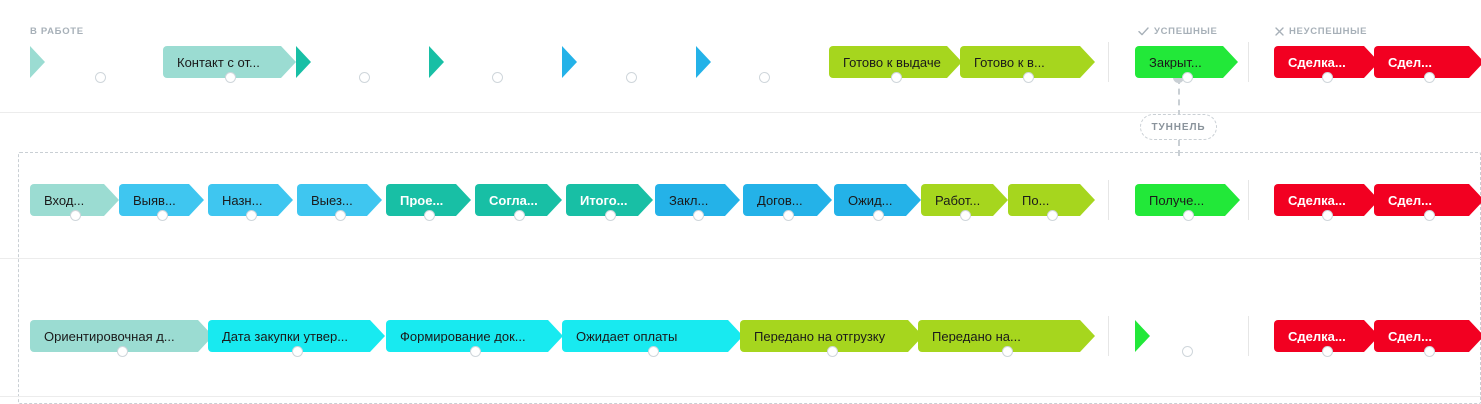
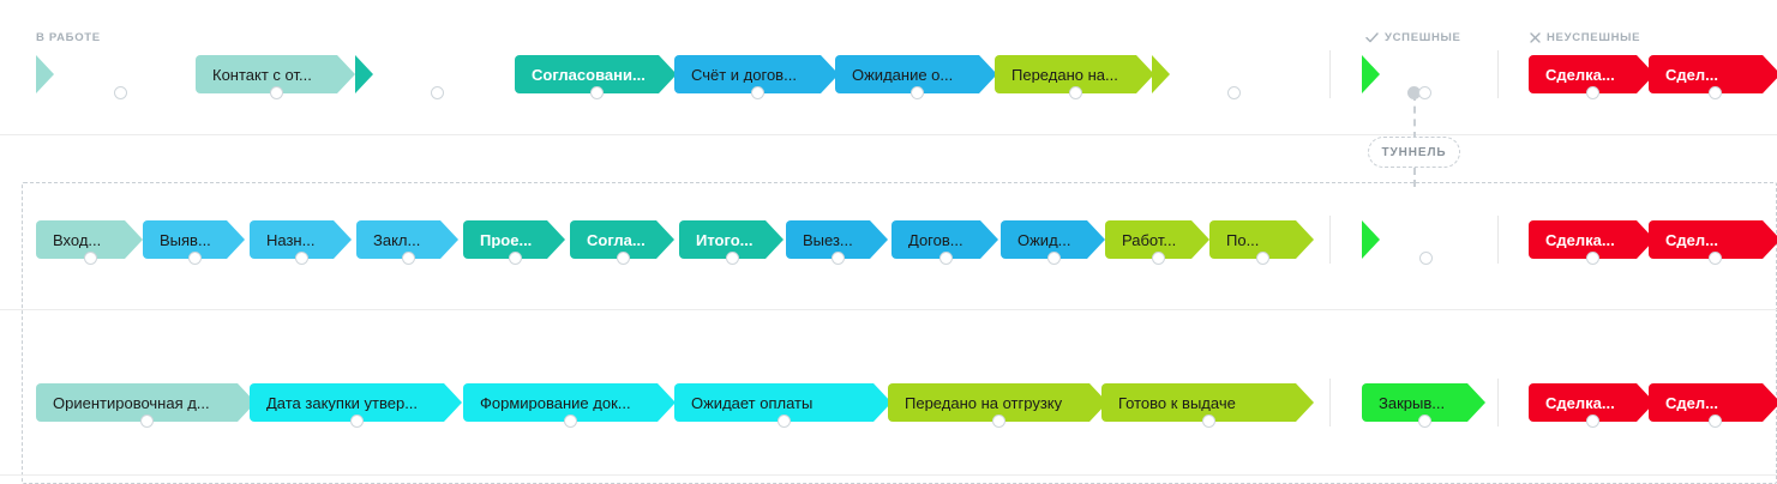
  ТУННЕЛЬ
  В РАБОТЕ
  УСПЕШНЫЕ
  НЕУСПЕШНЫЕ
  Контакт с от...
+ Согласовани...
+ Счёт и догов...
+ Ожидание о...
- Готово к выдаче
+ Передано на...
- Готово к в...
- Закрыт...
  Сделка...
  Сдел...
  Вход...
  Выяв...
  Назн...
- Выез...
+ Закл...
  Прое...
  Согла...
  Итого...
- Закл...
+ Выез...
  Догов...
  Ожид...
  Работ...
  По...
- Получе...
  Сделка...
  Сдел...
  Ориентировочная д...
  Дата закупки утвер...
  Формирование док...
  Ожидает оплаты
  Передано на отгрузку
- Передано на...
+ Готово к выдаче
+ Закрыв...
  Сделка...
  Сдел...
